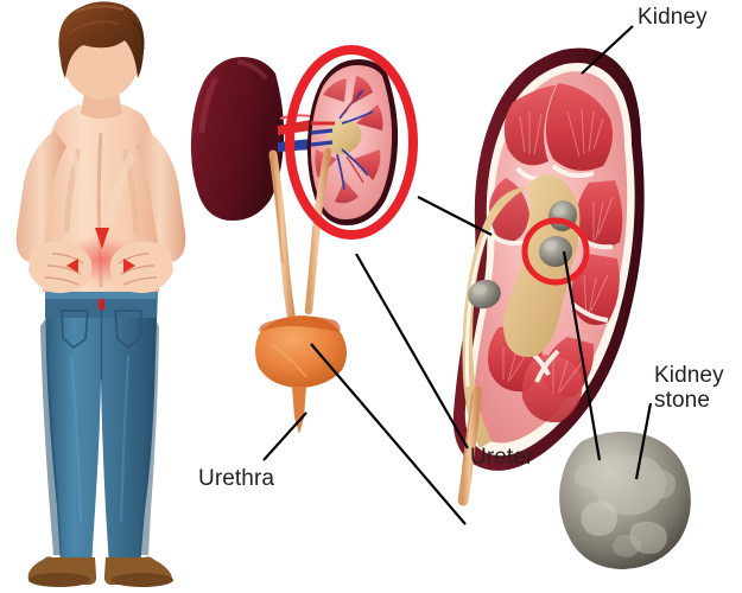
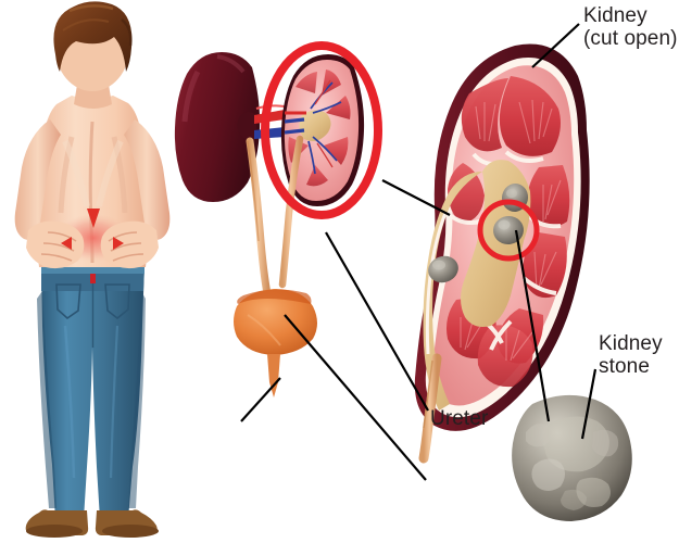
  Kidney
+ (cut open)
  Kidney
  stone
  Ureter
- Urethra
